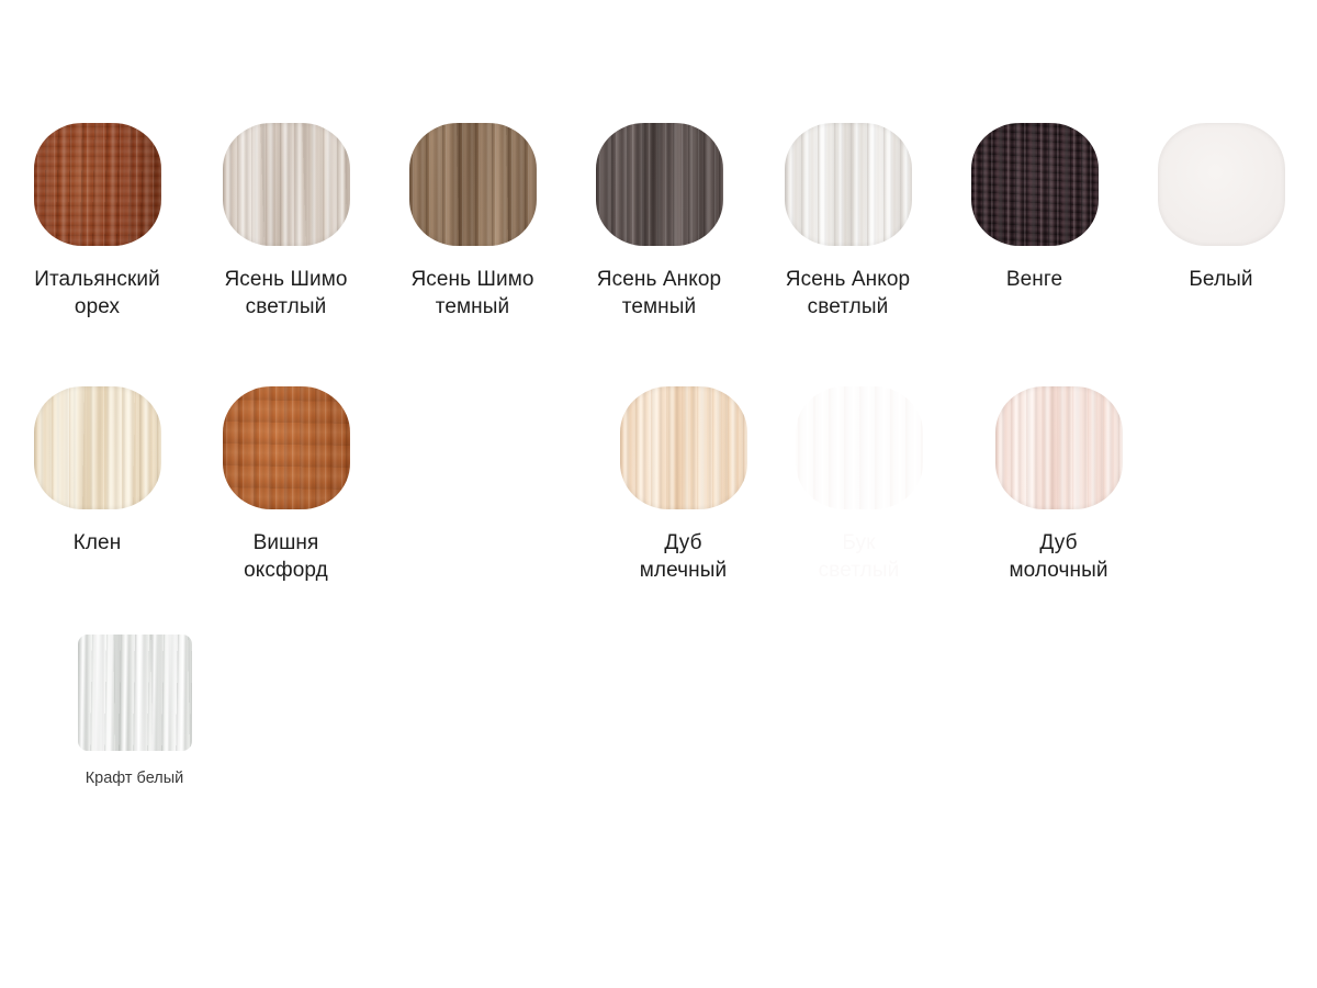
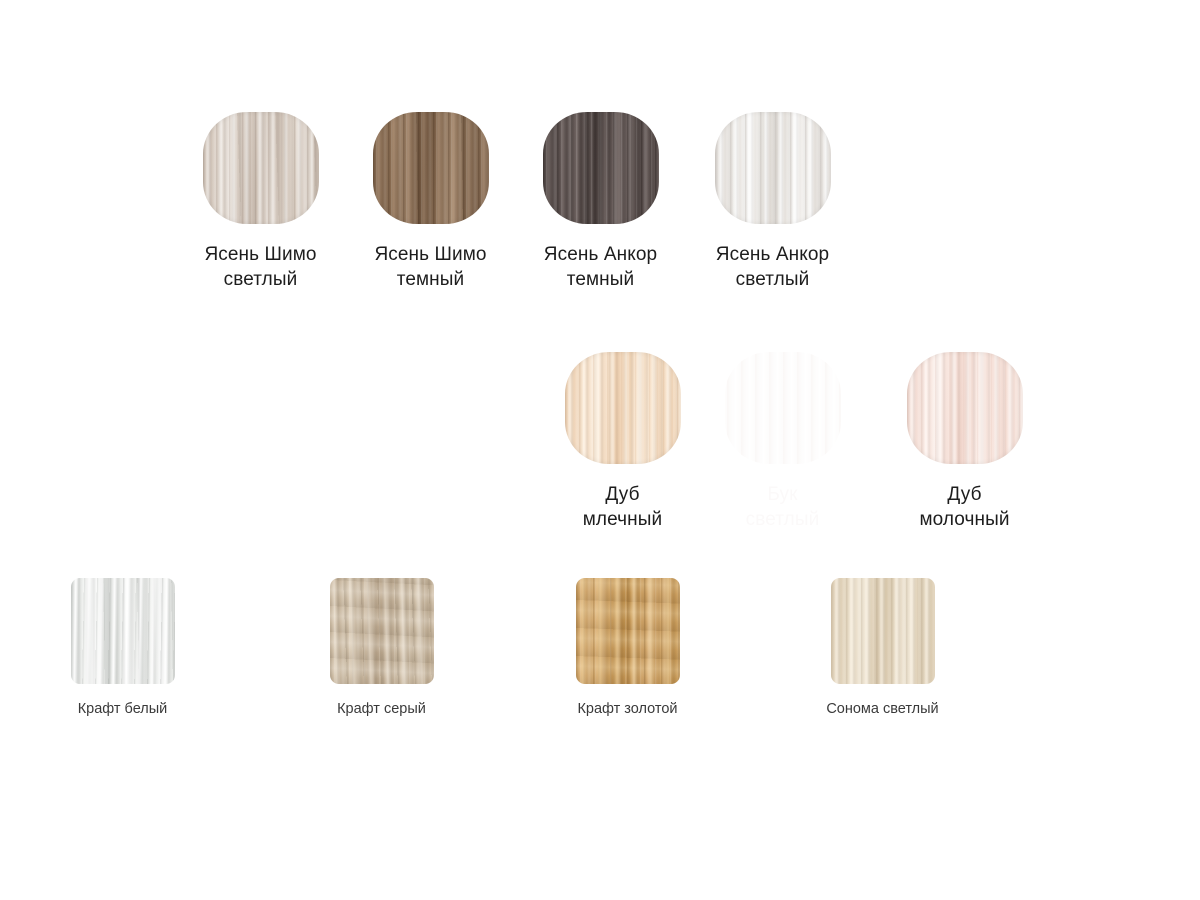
- Итальянский
- орех
  Ясень Шимо
  светлый
  Ясень Шимо
  темный
  Ясень Анкор
  темный
  Ясень Анкор
  светлый
- Венге
- Белый
- Клен
- Вишня
- оксфорд
  Дуб
  млечный
  Дуб
  молочный
  Крафт белый
+ Крафт серый
+ Крафт золотой
+ Сонома светлый
